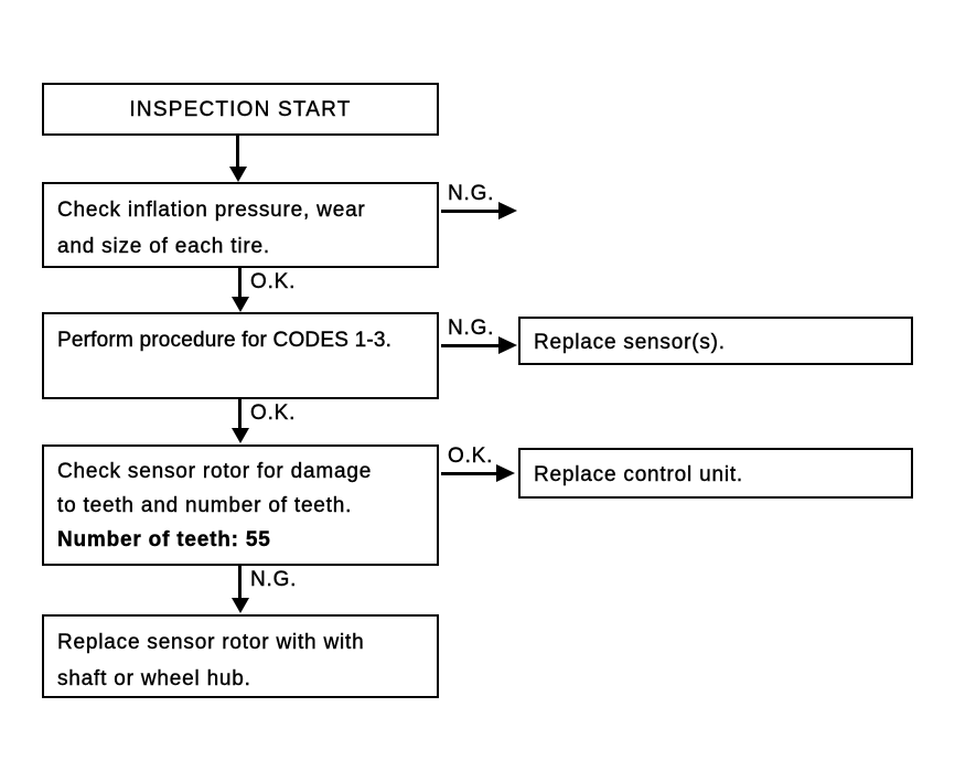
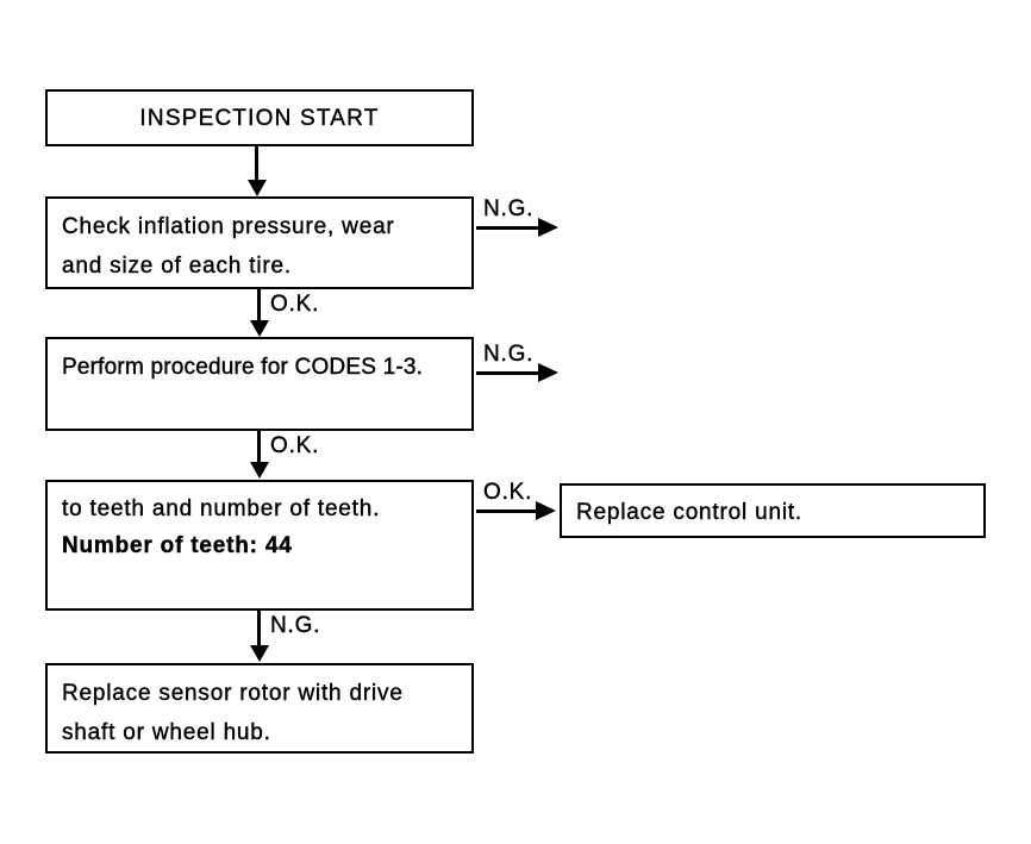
  INSPECTION START
  Check inflation pressure, wear
  and size of each tire.
  N.G.
  O.K.
  Perform procedure for CODES 1-3.
  N.G.
- Replace sensor(s).
  O.K.
- Check sensor rotor for damage
  to teeth and number of teeth.
- Number of teeth: 55
+ Number of teeth: 44
  O.K.
  Replace control unit.
  N.G.
- Replace sensor rotor with with
+ Replace sensor rotor with drive
  shaft or wheel hub.
